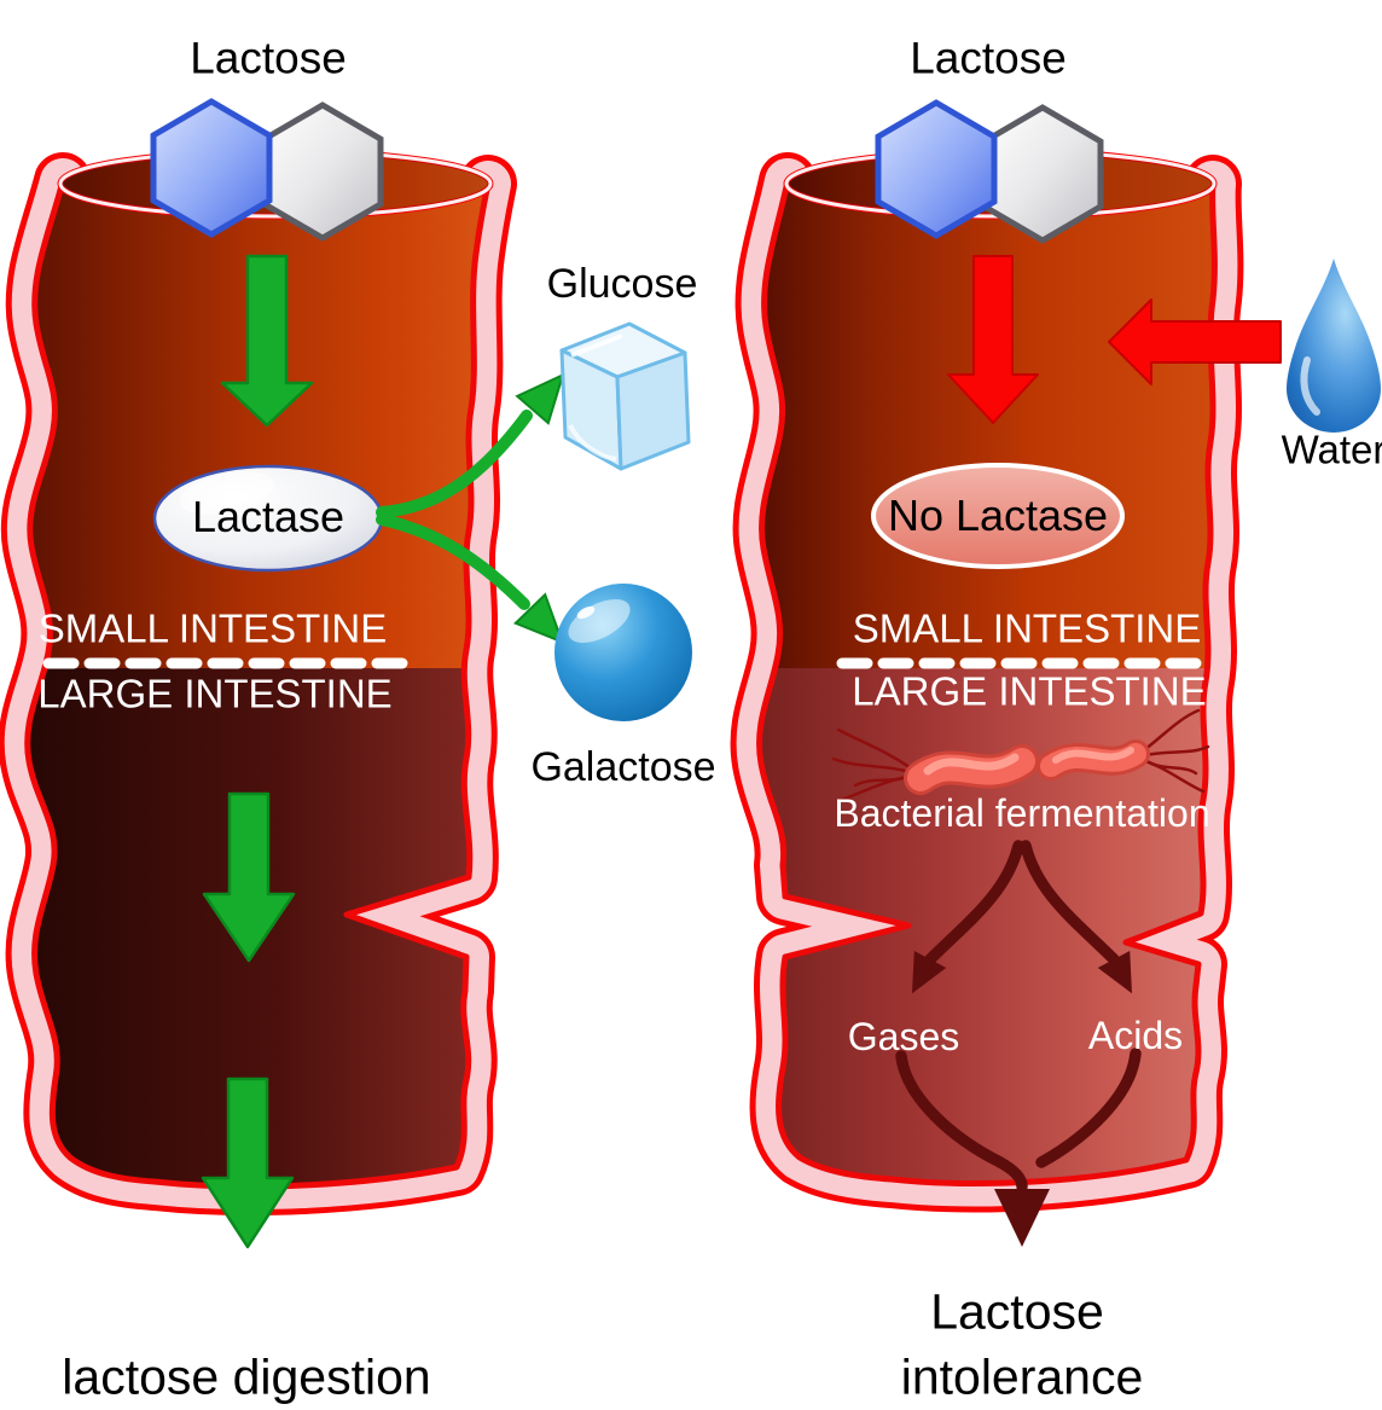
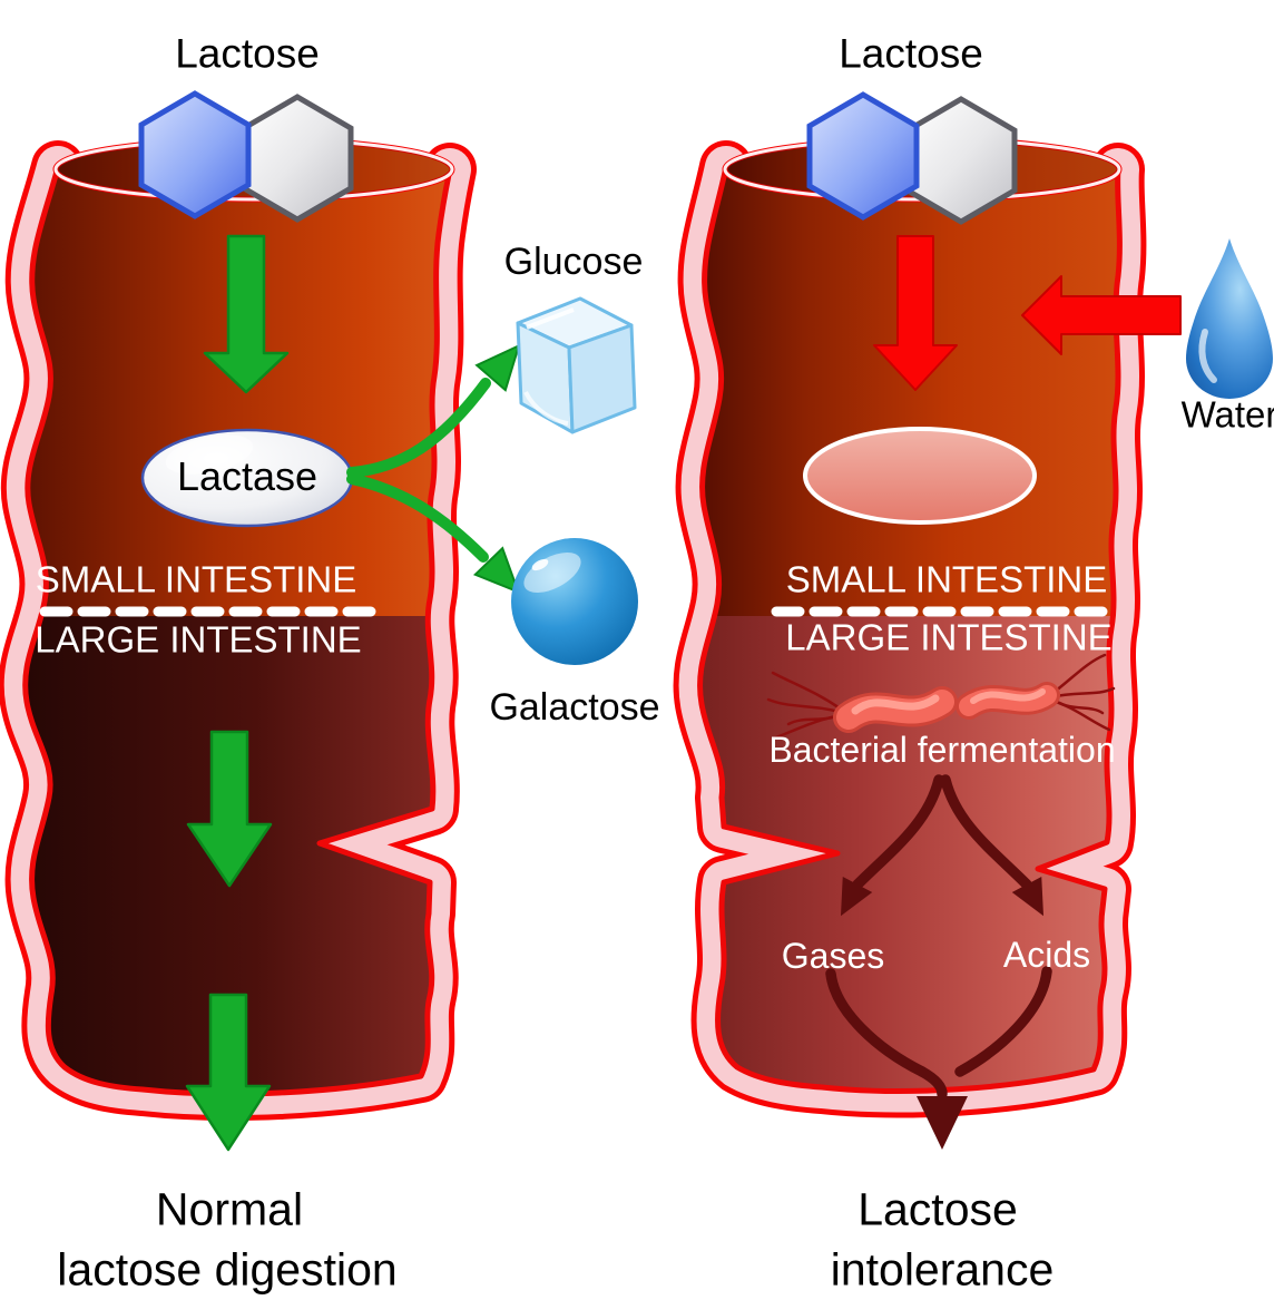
  Lactose
  Glucose
  Lactase
  SMALL INTESTINE
  LARGE INTESTINE
  Galactose
+ Normal
  lactose digestion
  Lactose
  Water
- No Lactase
  SMALL INTESTINE
  LARGE INTESTINE
  Bacterial fermentation
  Gases
  Acids
  Lactose
  intolerance
